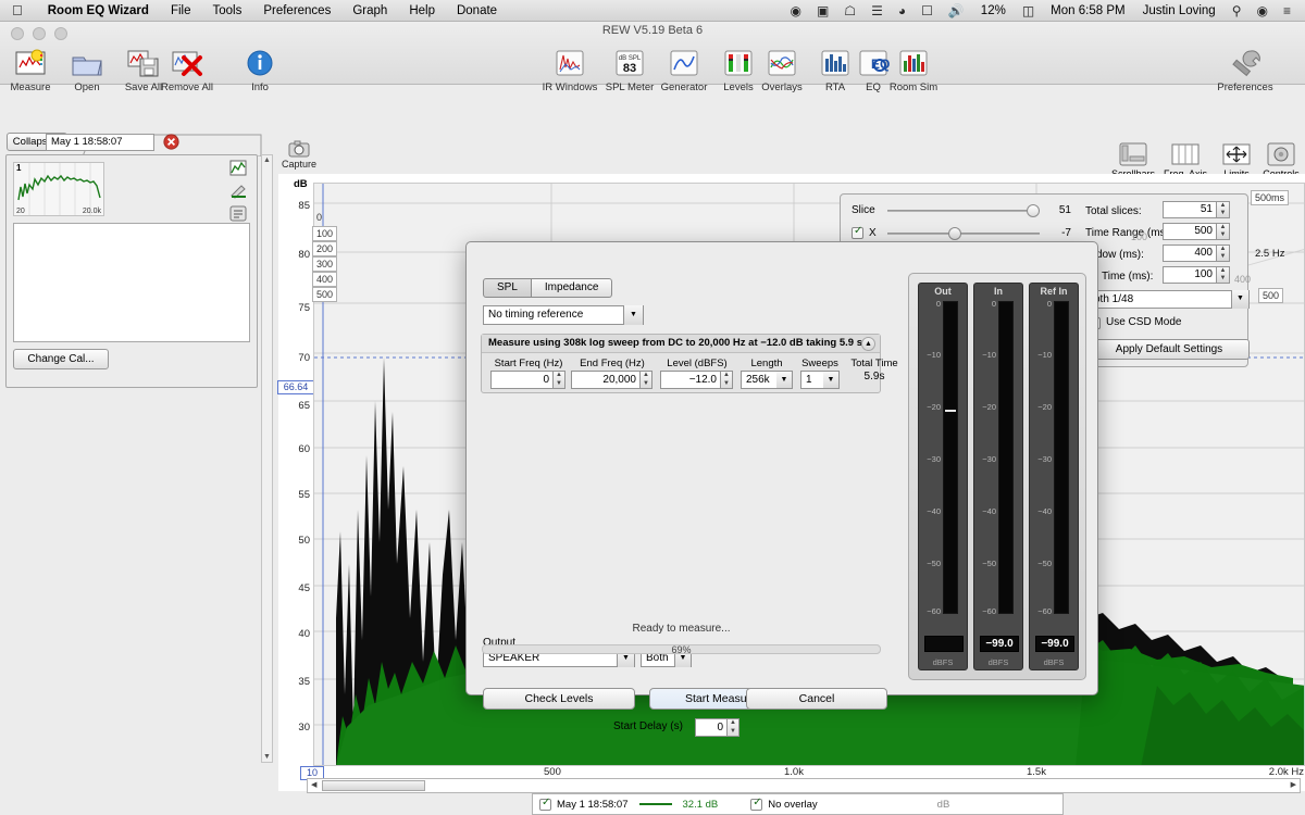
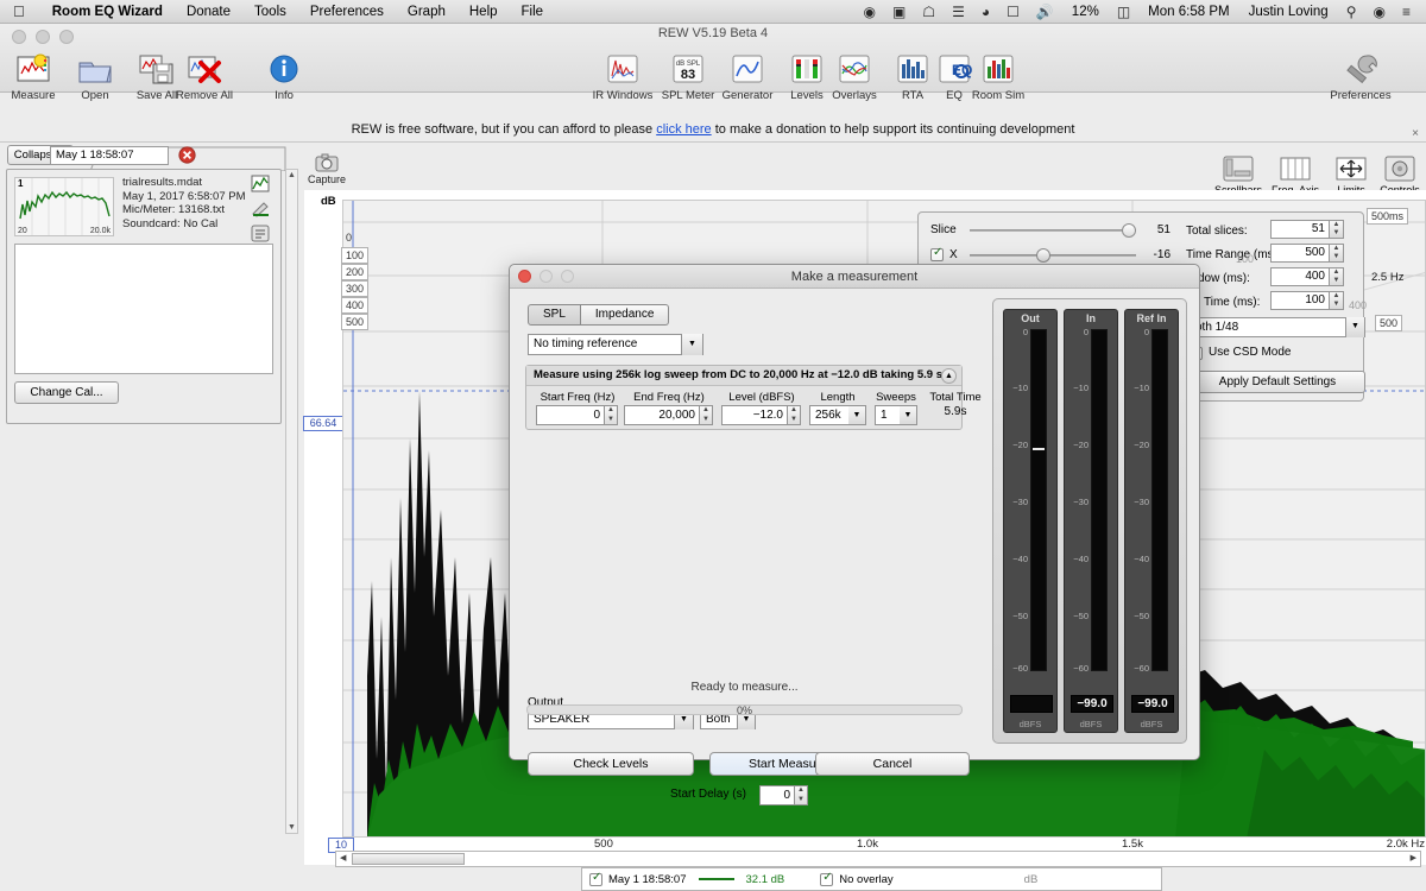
  
  Room EQ Wizard
- File
+ Donate
  Tools
  Preferences
  Graph
  Help
- Donate
+ File
  ◉
  ▣
  ☖
  ☰
  ◕
  ☐
  🔊
  12%
  ◫
  Mon 6:58 PM
  Justin Loving
  ⚲
  ◉
  ≡
- REW V5.19 Beta 6
+ REW V5.19 Beta 4
  Measure
  Open
  Save All
  Remove All
  Info
  IR Windows
  83
  SPL Meter
  Generator
  Levels
  Overlays
  RTA
  EQ
  Room Sim
  Preferences
+ REW is free software, but if you can afford to please click here to make a donation to help support its continuing development
+ ×
  May 1 18:58:07
  1
+ trialresults.mdat
+ May 1, 2017 6:58:07 PM
+ Mic/Meter: 13168.txt
+ Soundcard: No Cal
  Change Cal...
  Capture
  dB
- 85
- 80
- 75
- 70
- 65
- 60
- 55
- 50
- 45
- 40
- 35
- 30
  66.64
  500
  1.0k
  1.5k
  2.0k Hz
  10
  0
  100
  200
  300
  400
  500
  500ms
  2.5 Hz
  400
  500
  100
  Slice
  51
  X
- -7
+ -16
  Total slices:
  51
  Time Range (m
  500
  dow (ms):
  400
  Time (ms):
  100
  th 1/48
  Use CSD Mode
  Apply Default Settings
  May 1 18:58:07
  32.1 dB
  No overlay
  dB
+ Make a measurement
  SPL
  Impedance
  No timing reference
- Measure using 308k log sweep from DC to 20,000 Hz at −12.0 dB taking 5.9 s
+ Measure using 256k log sweep from DC to 20,000 Hz at −12.0 dB taking 5.9 s
  Start Freq (Hz)
  0
  End Freq (Hz)
  20,000
  Level (dBFS)
  −12.0
  Length
  256k
  Sweeps
  1
  Total Time
  5.9s
  Output
  SPEAKER
  Both
  Check Levels
  Start Measu
  Cancel
  Start Delay (s)
  0
  Ready to measure...
- 69%
+ 0%
  Out
  0
  −10
  −20
  −30
  −40
  −50
  −60
  dBFS
  In
  0
  −10
  −20
  −30
  −40
  −50
  −60
  −99.0
  dBFS
  Ref In
  0
  −10
  −20
  −30
  −40
  −50
  −60
  −99.0
  dBFS
